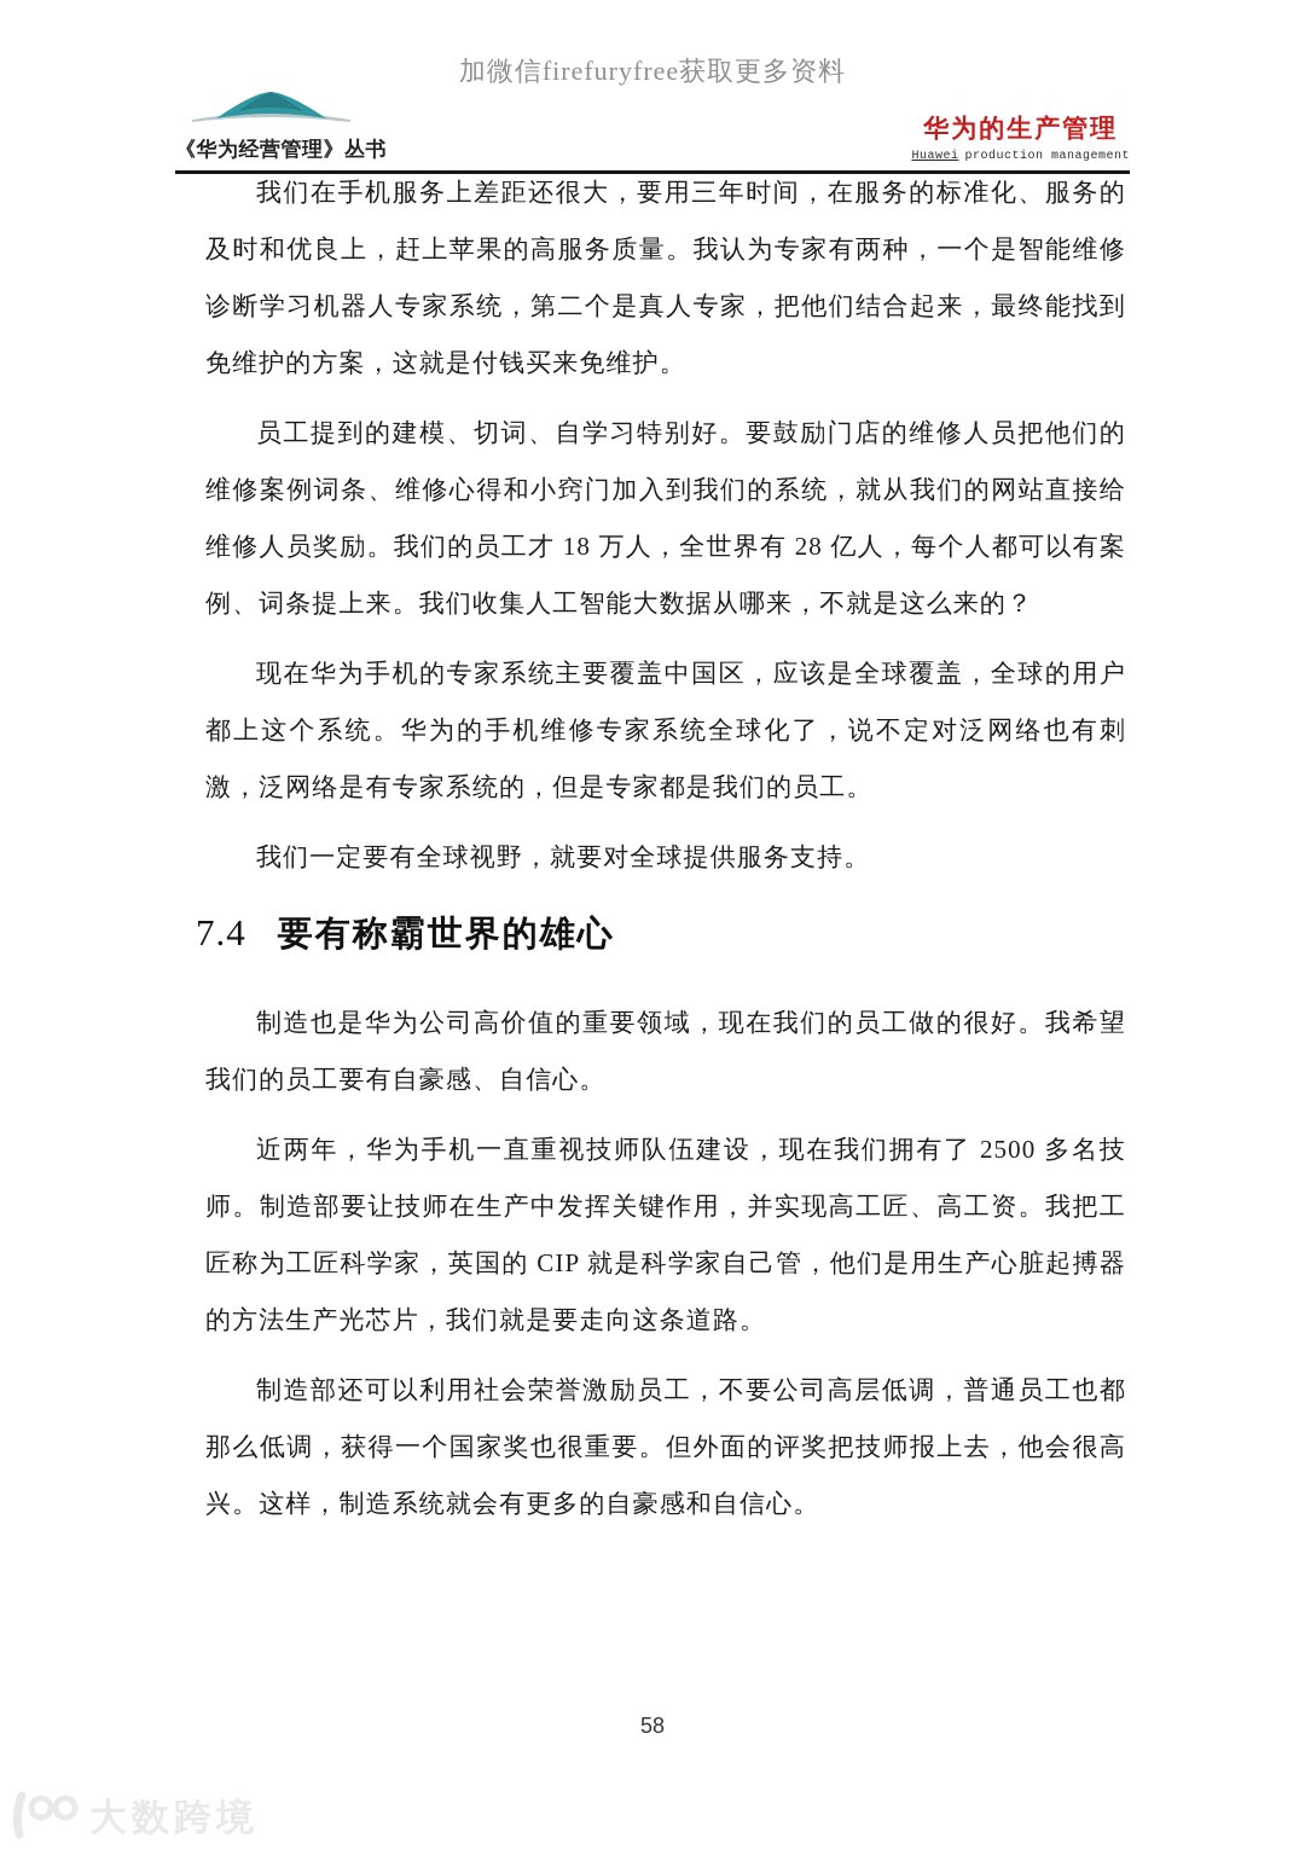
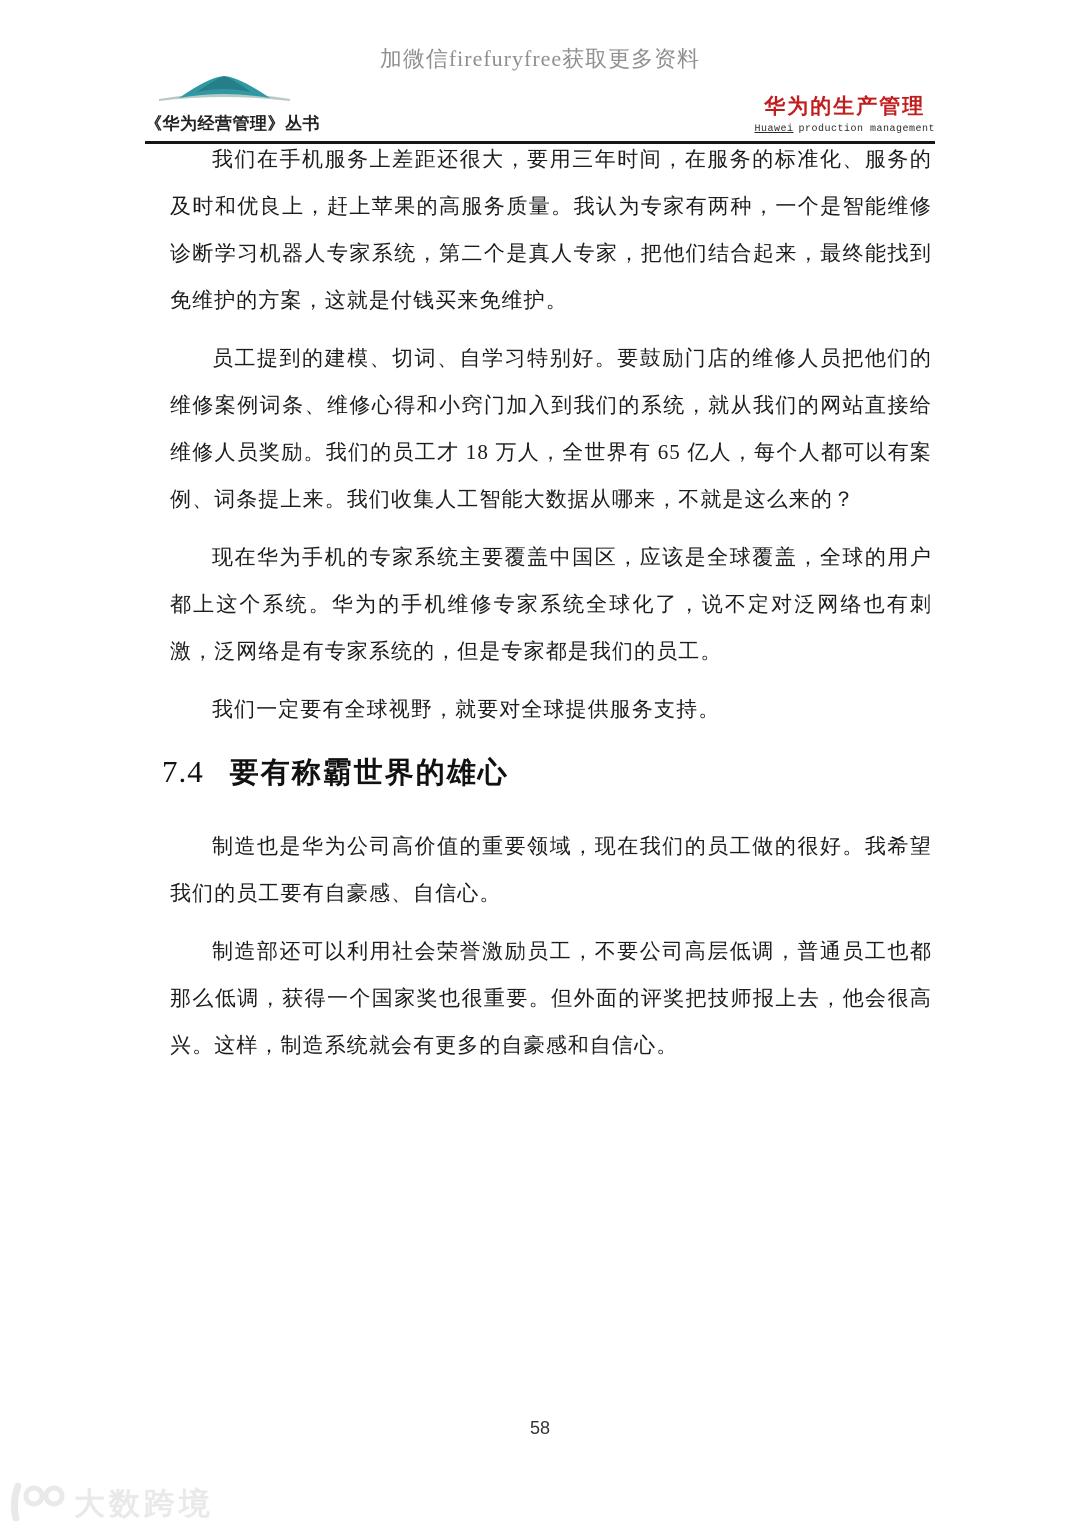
  加微信firefuryfree获取更多资料
  《华为经营管理》丛书
  华为的生产管理
  Huawei production management
  我们在手机服务上差距还很大，要用三年时间，在服务的标准化、服务的及时和优良上，赶上苹果的高服务质量。我认为专家有两种，一个是智能维修诊断学习机器人专家系统，第二个是真人专家，把他们结合起来，最终能找到免维护的方案，这就是付钱买来免维护。
- 员工提到的建模、切词、自学习特别好。要鼓励门店的维修人员把他们的维修案例词条、维修心得和小窍门加入到我们的系统，就从我们的网站直接给维修人员奖励。我们的员工才 18 万人，全世界有 28 亿人，每个人都可以有案例、词条提上来。我们收集人工智能大数据从哪来，不就是这么来的？
+ 员工提到的建模、切词、自学习特别好。要鼓励门店的维修人员把他们的维修案例词条、维修心得和小窍门加入到我们的系统，就从我们的网站直接给维修人员奖励。我们的员工才 18 万人，全世界有 65 亿人，每个人都可以有案例、词条提上来。我们收集人工智能大数据从哪来，不就是这么来的？
  现在华为手机的专家系统主要覆盖中国区，应该是全球覆盖，全球的用户都上这个系统。华为的手机维修专家系统全球化了，说不定对泛网络也有刺激，泛网络是有专家系统的，但是专家都是我们的员工。
  我们一定要有全球视野，就要对全球提供服务支持。
  7.4
  要有称霸世界的雄心
  制造也是华为公司高价值的重要领域，现在我们的员工做的很好。我希望我们的员工要有自豪感、自信心。
- 近两年，华为手机一直重视技师队伍建设，现在我们拥有了 2500 多名技师。制造部要让技师在生产中发挥关键作用，并实现高工匠、高工资。我把工匠称为工匠科学家，英国的 CIP 就是科学家自己管，他们是用生产心脏起搏器的方法生产光芯片，我们就是要走向这条道路。
  制造部还可以利用社会荣誉激励员工，不要公司高层低调，普通员工也都那么低调，获得一个国家奖也很重要。但外面的评奖把技师报上去，他会很高兴。这样，制造系统就会有更多的自豪感和自信心。
  58
